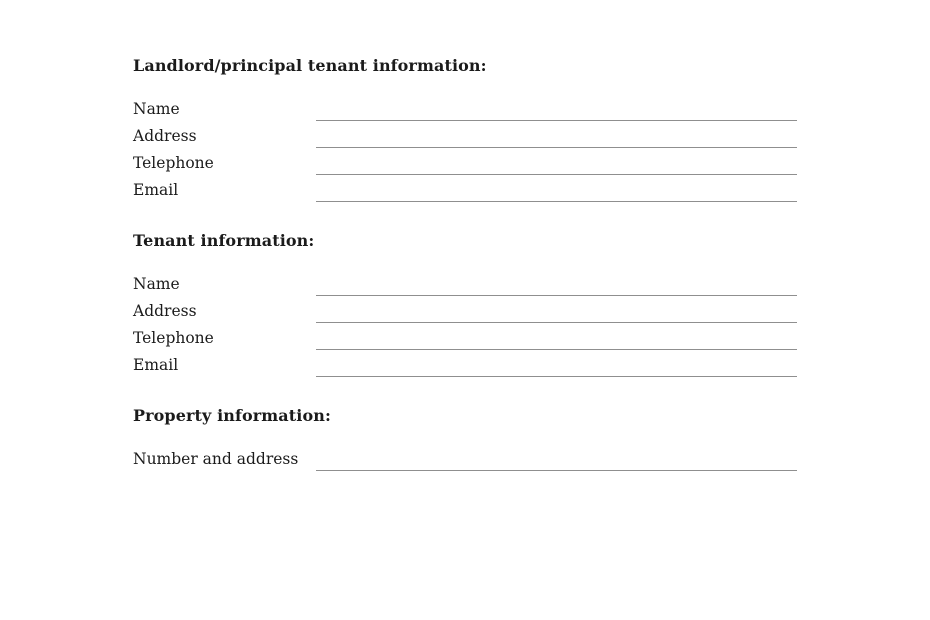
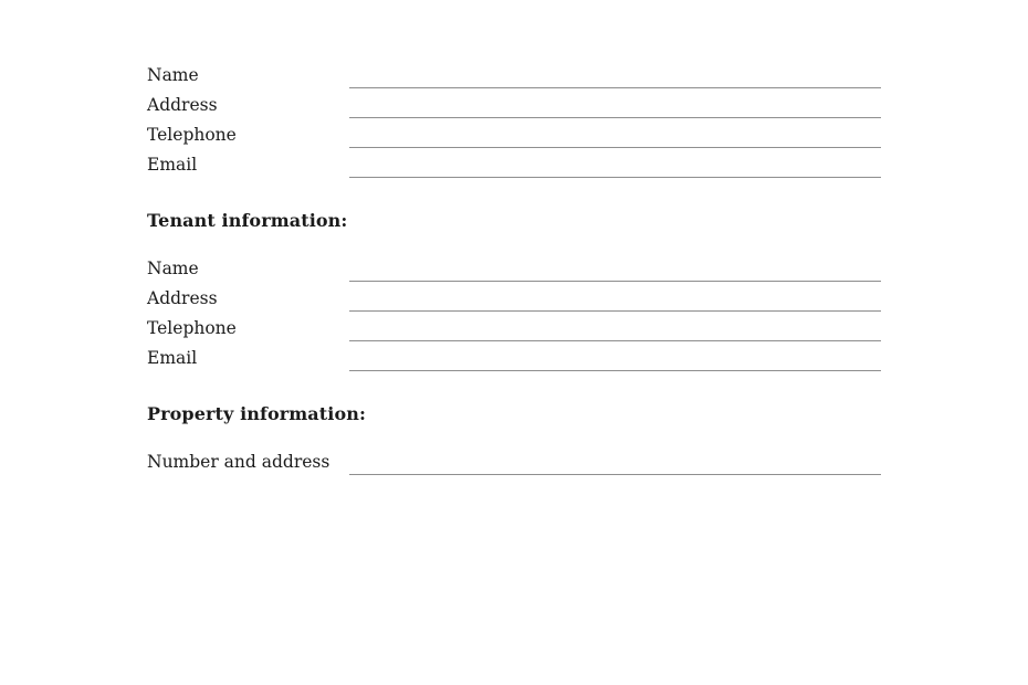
- Landlord/principal tenant information:
  Name
  Address
  Telephone
  Email
  Tenant information:
  Name
  Address
  Telephone
  Email
  Property information:
  Number and address
